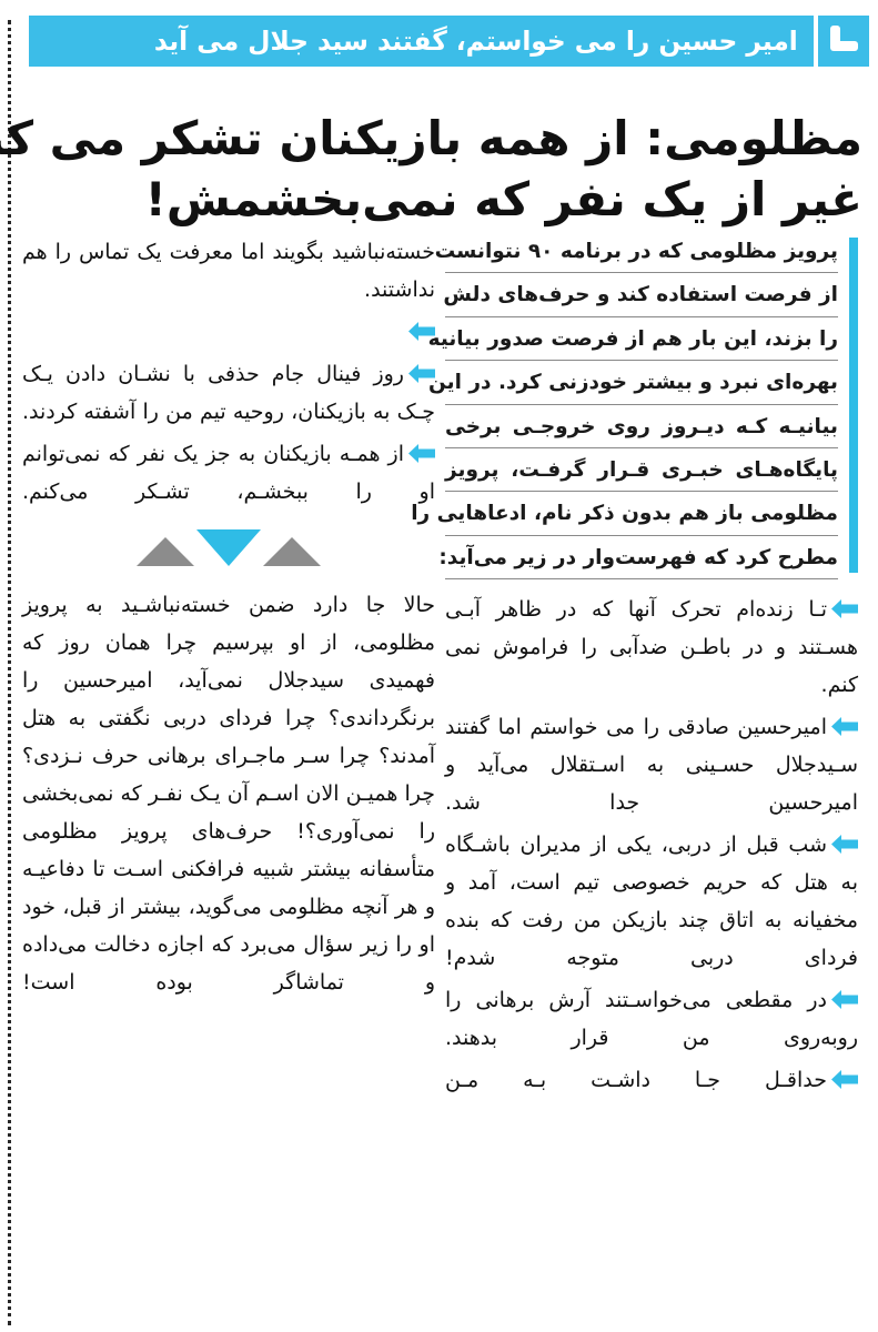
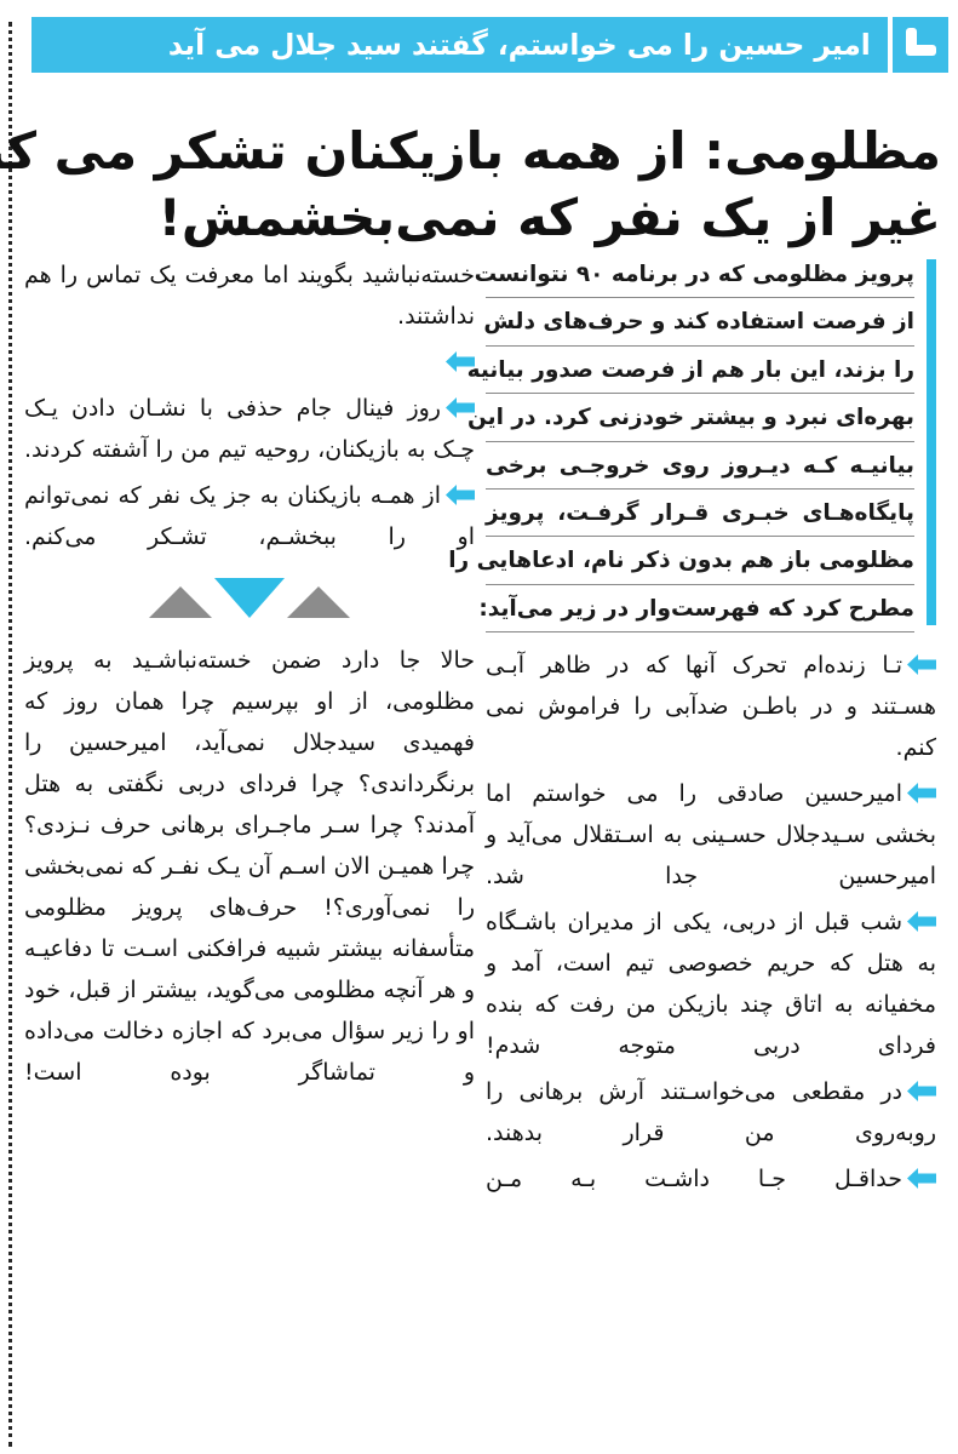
  امیر حسین را می خواستم، گفتند سید جلال می آید
  مظلومی: از همه بازیکنان تشکر می ک
  غیر از یک نفر که نمی‌بخشمش!
  پرویز مظلومی که در برنامه ۹۰ نتوانست
  از فرصت استفاده کند و حرف‌های دلش
  را بزند، این بار هم از فرصت صدور بیانیه
  بهره‌ای نبرد و بیشتر خودزنی کرد. در این
  بیانیـه کـه دیـروز روی خروجـی برخی
  پایگاه‌هـای خبـری قـرار گرفـت، پرویز
  مظلومی باز هم بدون ذکر نام، ادعاهایی را
  مطرح کرد که فهرست‌وار در زیر می‌آید:
  تـا زنده‌ام تحرک آنها که در ظاهر آبـی هسـتند و در باطـن ضدآبی را فراموش نمی کنم.
- امیرحسین صادقی را می خواستم اما گفتند سـیدجلال حسـینی به اسـتقلال می‌آید و امیرحسین جدا شد.
+ امیرحسین صادقی را می خواستم اما بخشی سـیدجلال حسـینی به اسـتقلال می‌آید و امیرحسین جدا شد.
  شب قبل از دربی، یکی از مدیران باشـگاه به هتل که حریم خصوصی تیم است، آمد و مخفیانه به اتاق چند بازیکن من رفت که بنده فردای دربی متوجه شدم!
  در مقطعی می‌خواسـتند آرش برهانی را روبه‌روی من قرار بدهند.
  حداقـل جـا داشـت بـه مـن
  خسته‌نباشید بگویند اما معرفت یک تماس را هم نداشتند.
  روز فینال جام حذفی با نشـان دادن یـک چـک به بازیکنان، روحیه تیم من را آشفته کردند.
  از همـه بازیکنان به جز یک نفر که نمی‌توانم او را ببخشـم، تشـکر می‌کنم.
  حالا جا دارد ضمن خسته‌نباشـید به پرویز مظلومی، از او بپرسیم چرا همان روز که فهمیدی سیدجلال نمی‌آید، امیرحسین را برنگرداندی؟ چرا فردای دربی نگفتی به هتل آمدند؟ چرا سـر ماجـرای برهانی حرف نـزدی؟ چرا همیـن الان اسـم آن یـک نفـر که نمی‌بخشی را نمی‌آوری؟! حرف‌های پرویز مظلومی متأسفانه بیشتر شبیه فرافکنی اسـت تا دفاعیـه و هر آنچه مظلومی می‌گوید، بیشتر از قبل، خود او را زیر سؤال می‌برد که اجازه دخالت می‌داده و تماشاگر بوده است!
